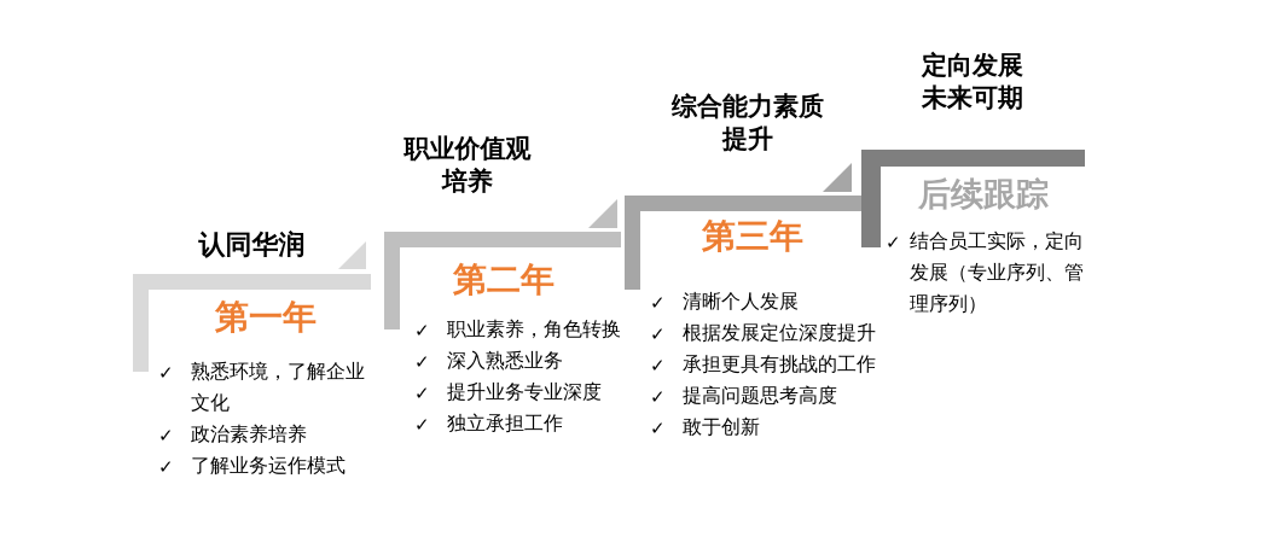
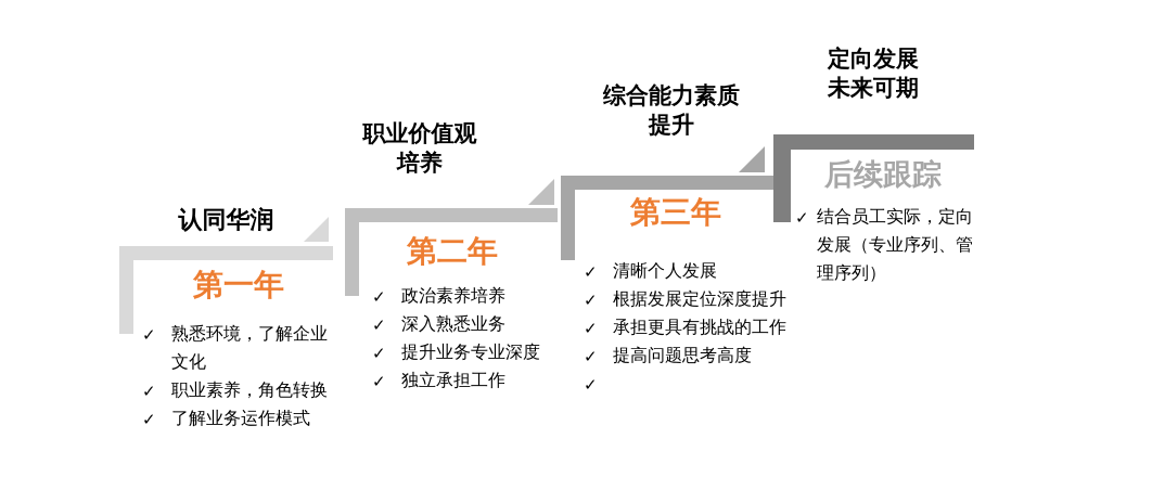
  认同华润
  第一年
  ✓
  熟悉环境，了解企业文化
  ✓
- 政治素养培养
+ 职业素养，角色转换
  ✓
  了解业务运作模式
  职业价值观
  培养
  第二年
  ✓
- 职业素养，角色转换
+ 政治素养培养
  ✓
  深入熟悉业务
  ✓
  提升业务专业深度
  ✓
  独立承担工作
  综合能力素质
  提升
  第三年
  ✓
  清晰个人发展
  ✓
  根据发展定位深度提升
  ✓
  承担更具有挑战的工作
  ✓
  提高问题思考高度
  ✓
- 敢于创新
  定向发展
  未来可期
  后续跟踪
  ✓
  结合员工实际，定向发展（专业序列、管理序列）
